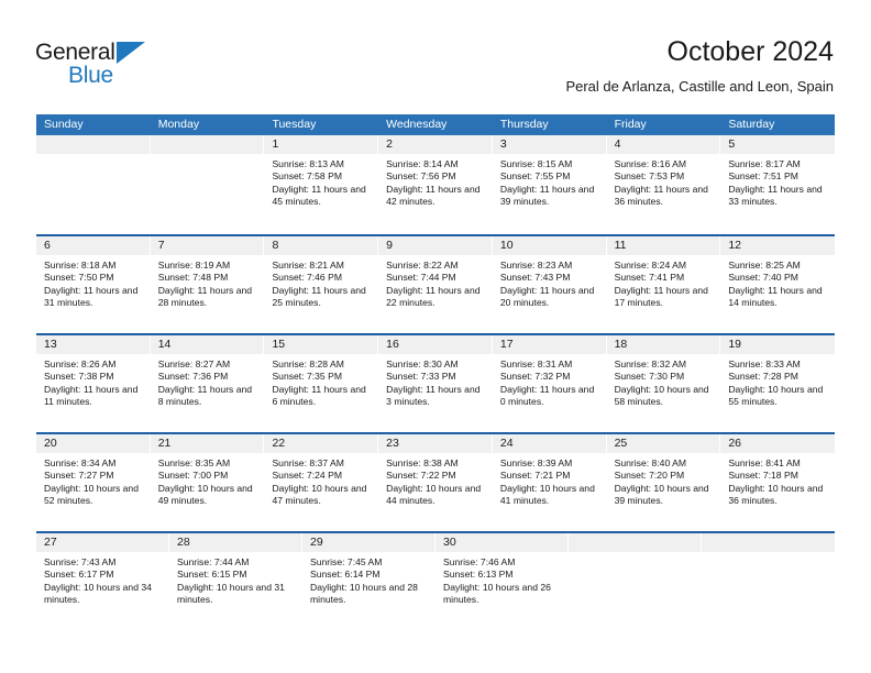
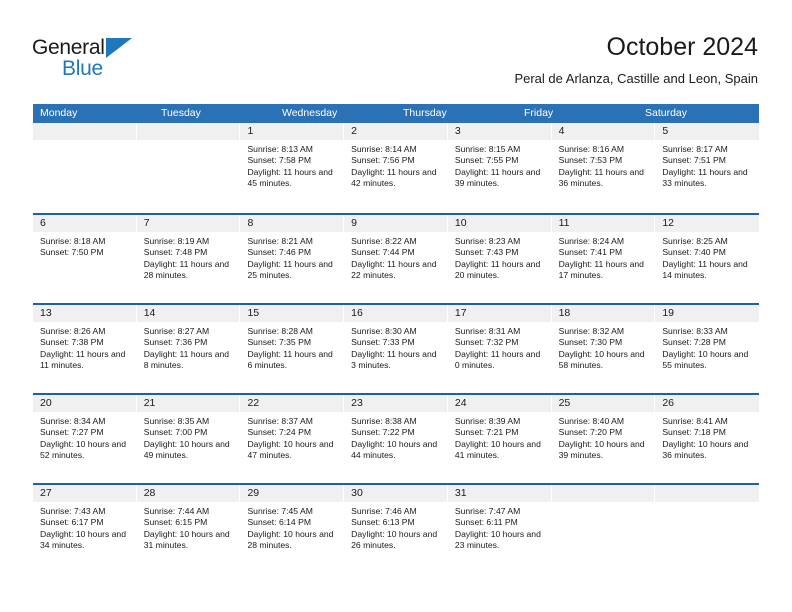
  General
  Blue
  October 2024
  Peral de Arlanza, Castille and Leon, Spain
- Sunday
  Monday
  Tuesday
  Wednesday
  Thursday
  Friday
  Saturday
  1
  Sunrise: 8:13 AM
  Sunset: 7:58 PM
  Daylight: 11 hours and 45 minutes.
  2
  Sunrise: 8:14 AM
  Sunset: 7:56 PM
  Daylight: 11 hours and 42 minutes.
  3
  Sunrise: 8:15 AM
  Sunset: 7:55 PM
  Daylight: 11 hours and 39 minutes.
  4
  Sunrise: 8:16 AM
  Sunset: 7:53 PM
  Daylight: 11 hours and 36 minutes.
  5
  Sunrise: 8:17 AM
  Sunset: 7:51 PM
  Daylight: 11 hours and 33 minutes.
  6
  Sunrise: 8:18 AM
  Sunset: 7:50 PM
- Daylight: 11 hours and 31 minutes.
  7
  Sunrise: 8:19 AM
  Sunset: 7:48 PM
  Daylight: 11 hours and 28 minutes.
  8
  Sunrise: 8:21 AM
  Sunset: 7:46 PM
  Daylight: 11 hours and 25 minutes.
  9
  Sunrise: 8:22 AM
  Sunset: 7:44 PM
  Daylight: 11 hours and 22 minutes.
  10
  Sunrise: 8:23 AM
  Sunset: 7:43 PM
  Daylight: 11 hours and 20 minutes.
  11
  Sunrise: 8:24 AM
  Sunset: 7:41 PM
  Daylight: 11 hours and 17 minutes.
  12
  Sunrise: 8:25 AM
  Sunset: 7:40 PM
  Daylight: 11 hours and 14 minutes.
  13
  Sunrise: 8:26 AM
  Sunset: 7:38 PM
  Daylight: 11 hours and 11 minutes.
  14
  Sunrise: 8:27 AM
  Sunset: 7:36 PM
  Daylight: 11 hours and 8 minutes.
  15
  Sunrise: 8:28 AM
  Sunset: 7:35 PM
  Daylight: 11 hours and 6 minutes.
  16
  Sunrise: 8:30 AM
  Sunset: 7:33 PM
  Daylight: 11 hours and 3 minutes.
  17
  Sunrise: 8:31 AM
  Sunset: 7:32 PM
  Daylight: 11 hours and 0 minutes.
  18
  Sunrise: 8:32 AM
  Sunset: 7:30 PM
  Daylight: 10 hours and 58 minutes.
  19
  Sunrise: 8:33 AM
  Sunset: 7:28 PM
  Daylight: 10 hours and 55 minutes.
  20
  Sunrise: 8:34 AM
  Sunset: 7:27 PM
  Daylight: 10 hours and 52 minutes.
  21
  Sunrise: 8:35 AM
  Sunset: 7:00 PM
  Daylight: 10 hours and 49 minutes.
  22
  Sunrise: 8:37 AM
  Sunset: 7:24 PM
  Daylight: 10 hours and 47 minutes.
  23
  Sunrise: 8:38 AM
  Sunset: 7:22 PM
  Daylight: 10 hours and 44 minutes.
  24
  Sunrise: 8:39 AM
  Sunset: 7:21 PM
  Daylight: 10 hours and 41 minutes.
  25
  Sunrise: 8:40 AM
  Sunset: 7:20 PM
  Daylight: 10 hours and 39 minutes.
  26
  Sunrise: 8:41 AM
  Sunset: 7:18 PM
  Daylight: 10 hours and 36 minutes.
  27
  Sunrise: 7:43 AM
  Sunset: 6:17 PM
  Daylight: 10 hours and 34 minutes.
  28
  Sunrise: 7:44 AM
  Sunset: 6:15 PM
  Daylight: 10 hours and 31 minutes.
  29
  Sunrise: 7:45 AM
  Sunset: 6:14 PM
  Daylight: 10 hours and 28 minutes.
  30
  Sunrise: 7:46 AM
  Sunset: 6:13 PM
  Daylight: 10 hours and 26 minutes.
+ 31
+ Sunrise: 7:47 AM
+ Sunset: 6:11 PM
+ Daylight: 10 hours and 23 minutes.
